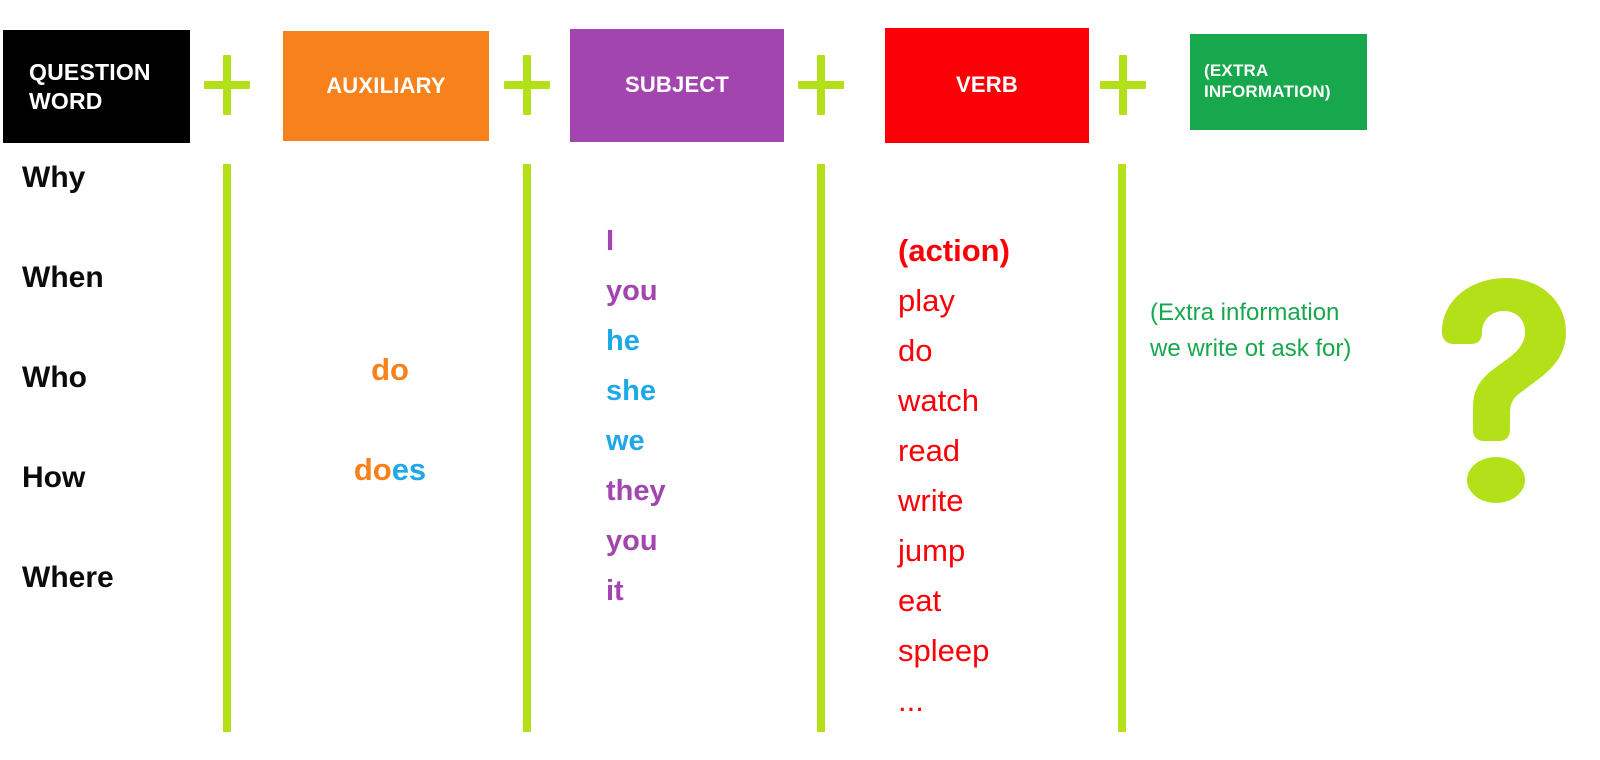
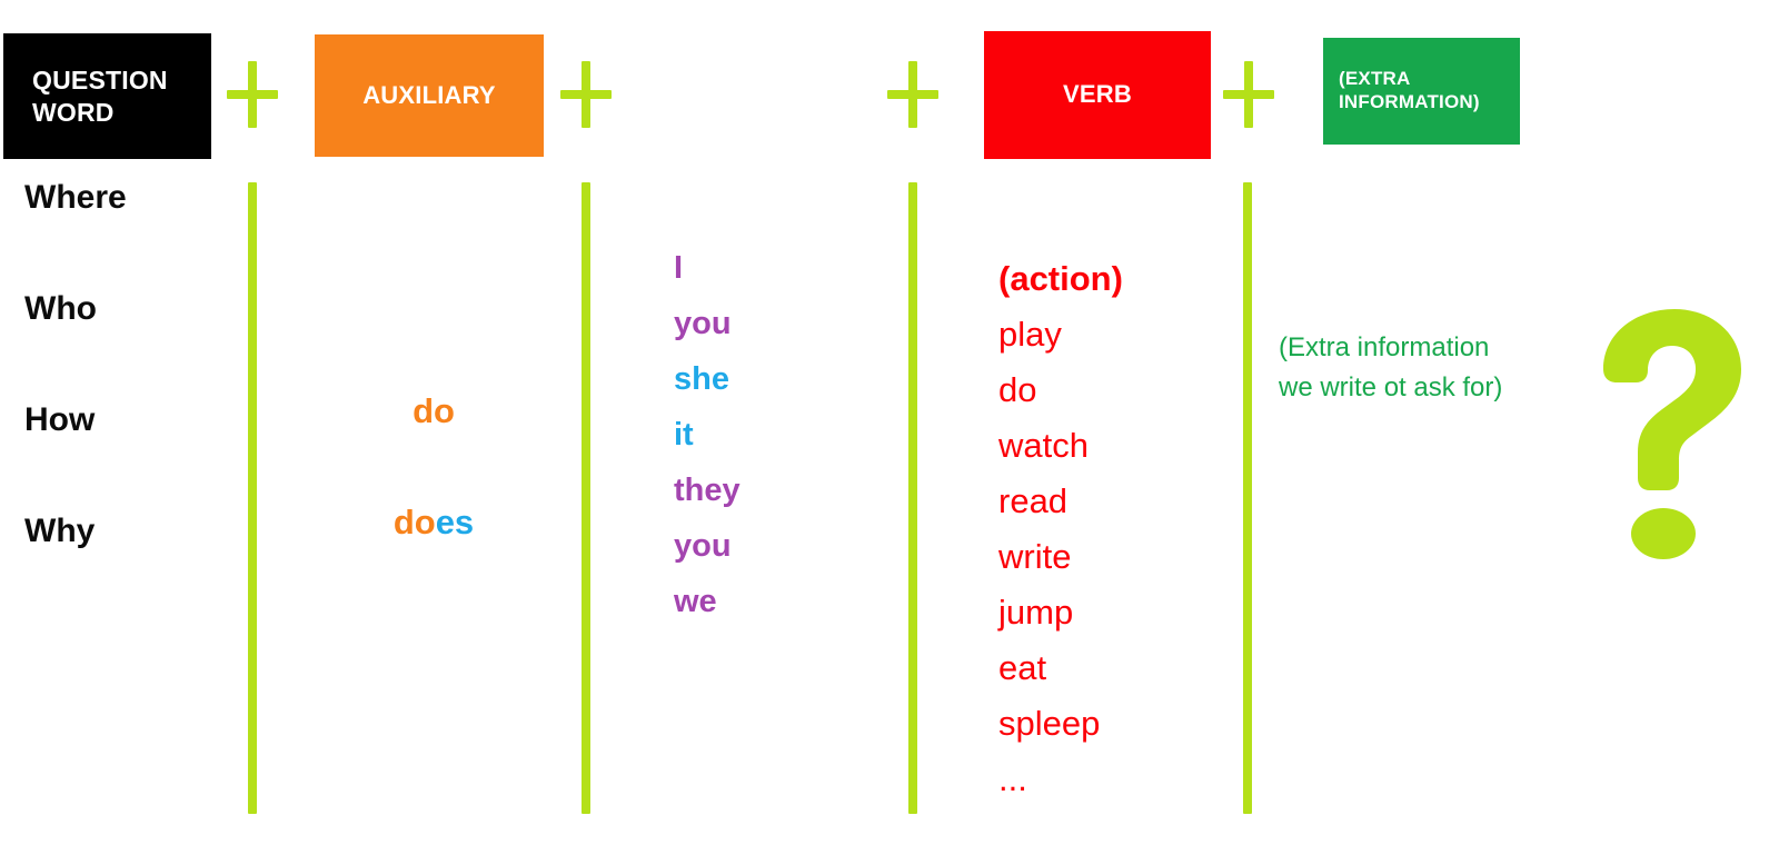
  QUESTION
  WORD
  AUXILIARY
- SUBJECT
  VERB
  (EXTRA
  INFORMATION)
- Why
+ Where
- When
  Who
  How
- Where
+ Why
  do
  does
  I
  you
- he
  she
- we
+ it
  they
  you
- it
+ we
  (action)
  play
  do
  watch
  read
  write
  jump
  eat
  spleep
  ...
  (Extra information
  we write ot ask for)
